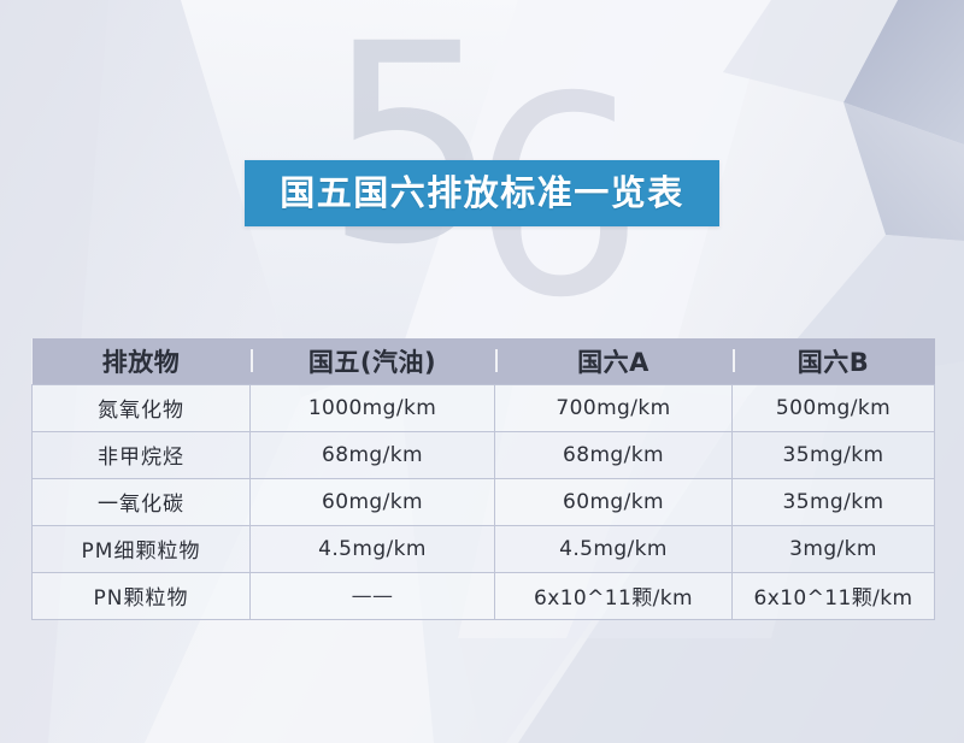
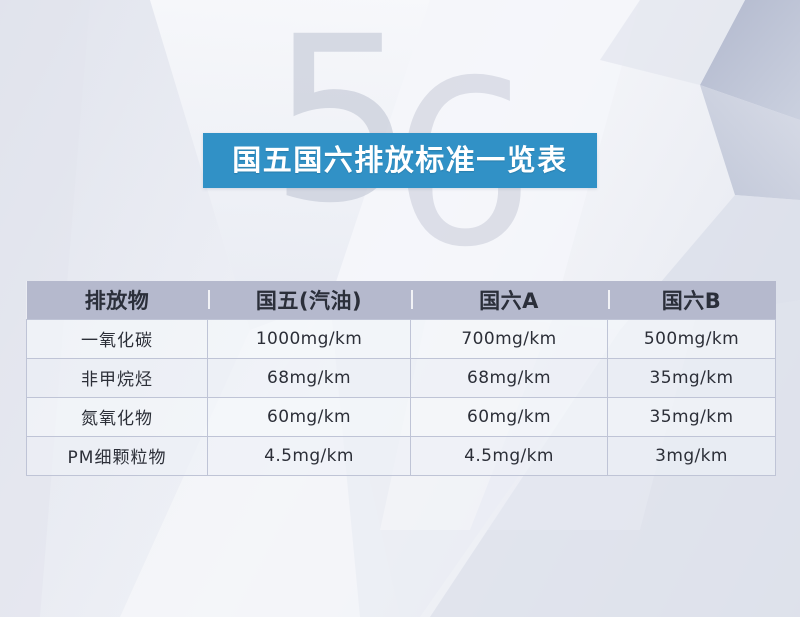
  5
  国五国六排放标准一览表
  排放物	国五(汽油)	国六A	国六B
- 氮氧化物	1000mg/km	700mg/km	500mg/km
+ 一氧化碳	1000mg/km	700mg/km	500mg/km
  非甲烷烃	68mg/km	68mg/km	35mg/km
- 一氧化碳	60mg/km	60mg/km	35mg/km
+ 氮氧化物	60mg/km	60mg/km	35mg/km
  PM细颗粒物	4.5mg/km	4.5mg/km	3mg/km
- PN颗粒物	——	6x10^11颗/km	6x10^11颗/km
